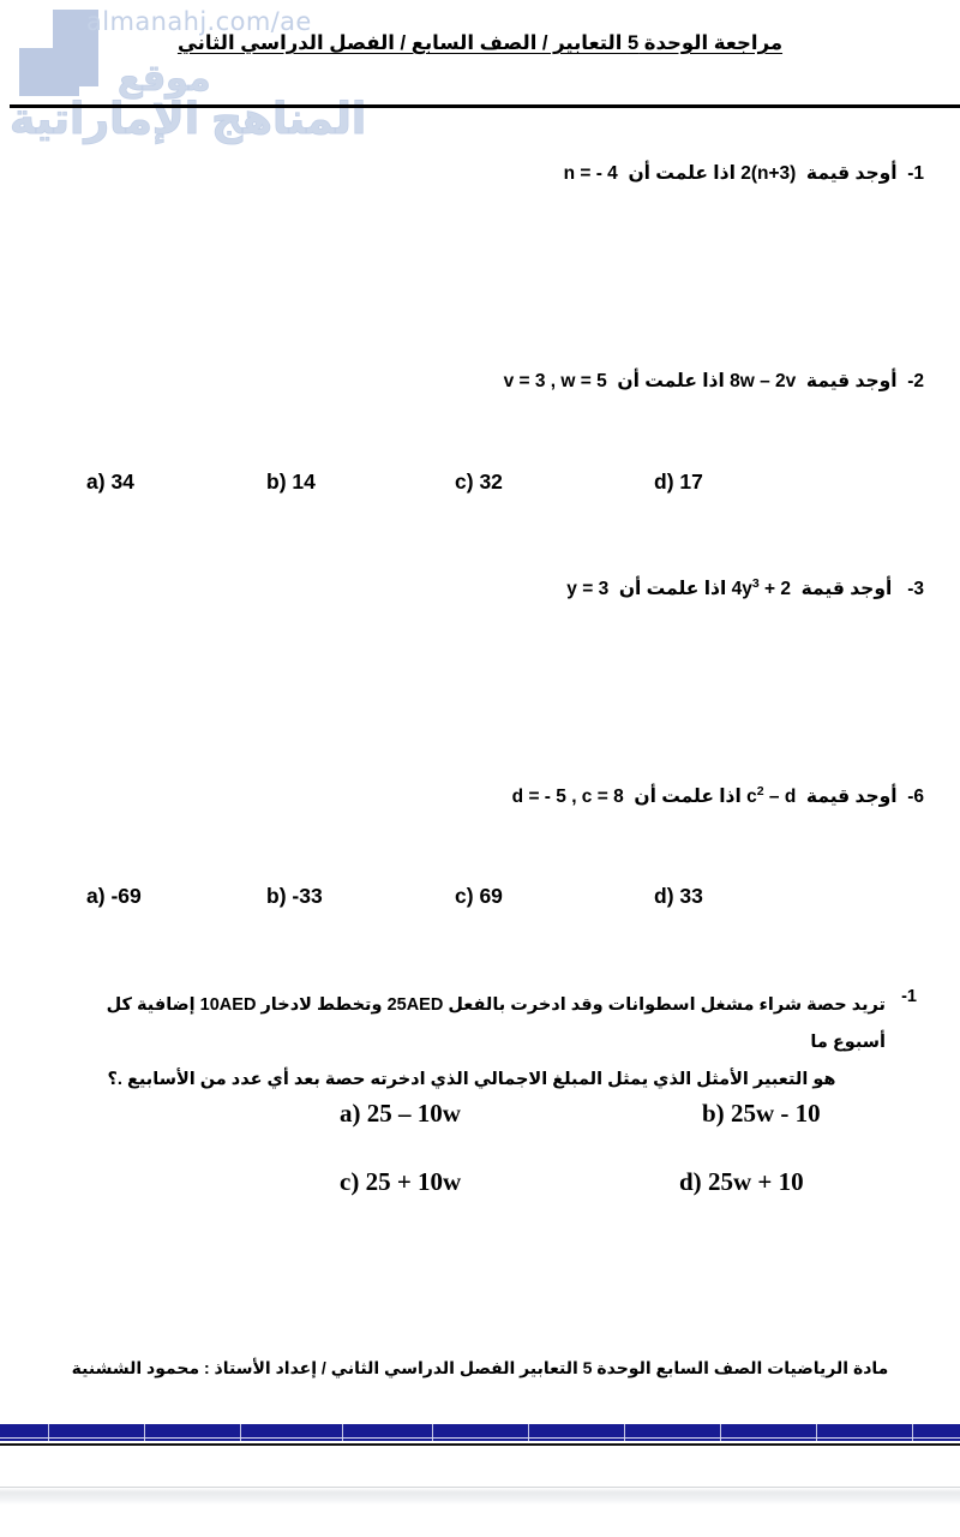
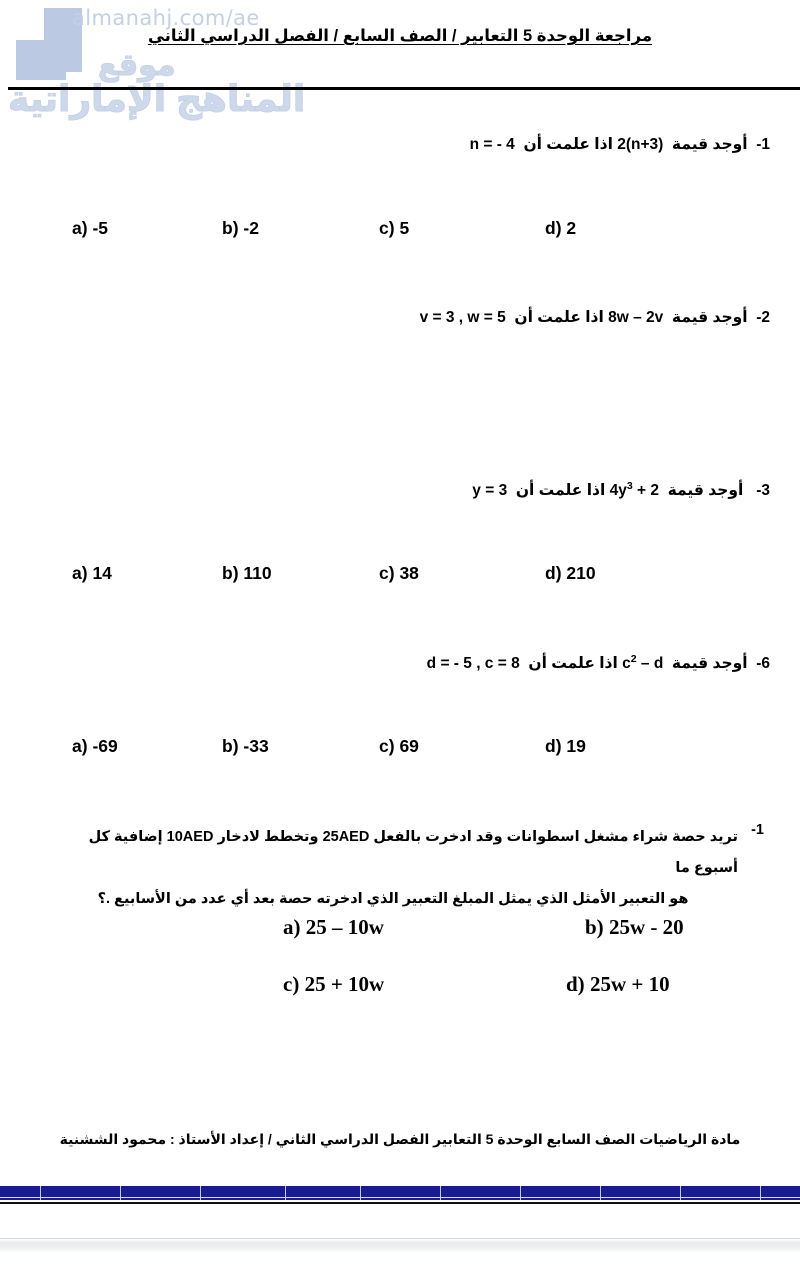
  almanahj.com/ae
  موقع
  المناهج الإماراتية
  مراجعة الوحدة 5 التعابير / الصف السابع / الفصل الدراسي الثاني
  1- أوجد قيمة 2(n+3) اذا علمت أن n = - 4
+ a) -5
+ b) -2
+ c) 5
+ d) 2
  2- أوجد قيمة 8w – 2v اذا علمت أن v = 3 , w = 5
- a) 34
- b) 14
- c) 32
- d) 17
  3- أوجد قيمة 4y3 + 2 اذا علمت أن y = 3
+ a) 14
+ b) 110
+ c) 38
+ d) 210
  6- أوجد قيمة c2 – d اذا علمت أن d = - 5 , c = 8
  a) -69
  b) -33
  c) 69
- d) 33
+ d) 19
  1-
  تريد حصة شراء مشغل اسطوانات وقد ادخرت بالفعل 25AED وتخطط لادخار 10AED إضافية كل أسبوع ما
- هو التعبير الأمثل الذي يمثل المبلغ الاجمالي الذي ادخرته حصة بعد أي عدد من الأسابيع .؟
+ هو التعبير الأمثل الذي يمثل المبلغ التعبير الذي ادخرته حصة بعد أي عدد من الأسابيع .؟
  a) 25 – 10w
- b) 25w - 10
+ b) 25w - 20
  c) 25 + 10w
  d) 25w + 10
  مادة الرياضيات الصف السابع الوحدة 5 التعابير الفصل الدراسي الثاني / إعداد الأستاذ : محمود الششنية
